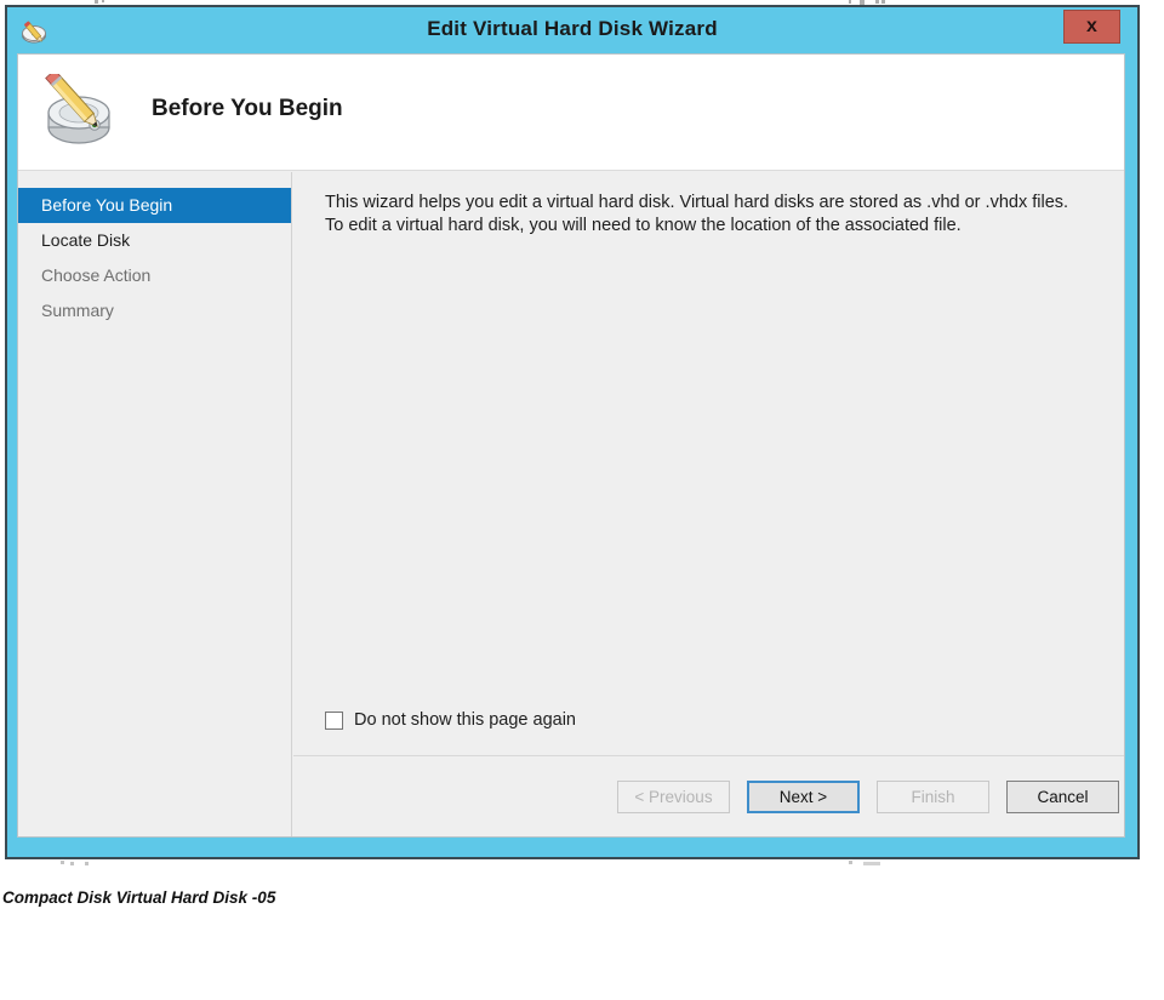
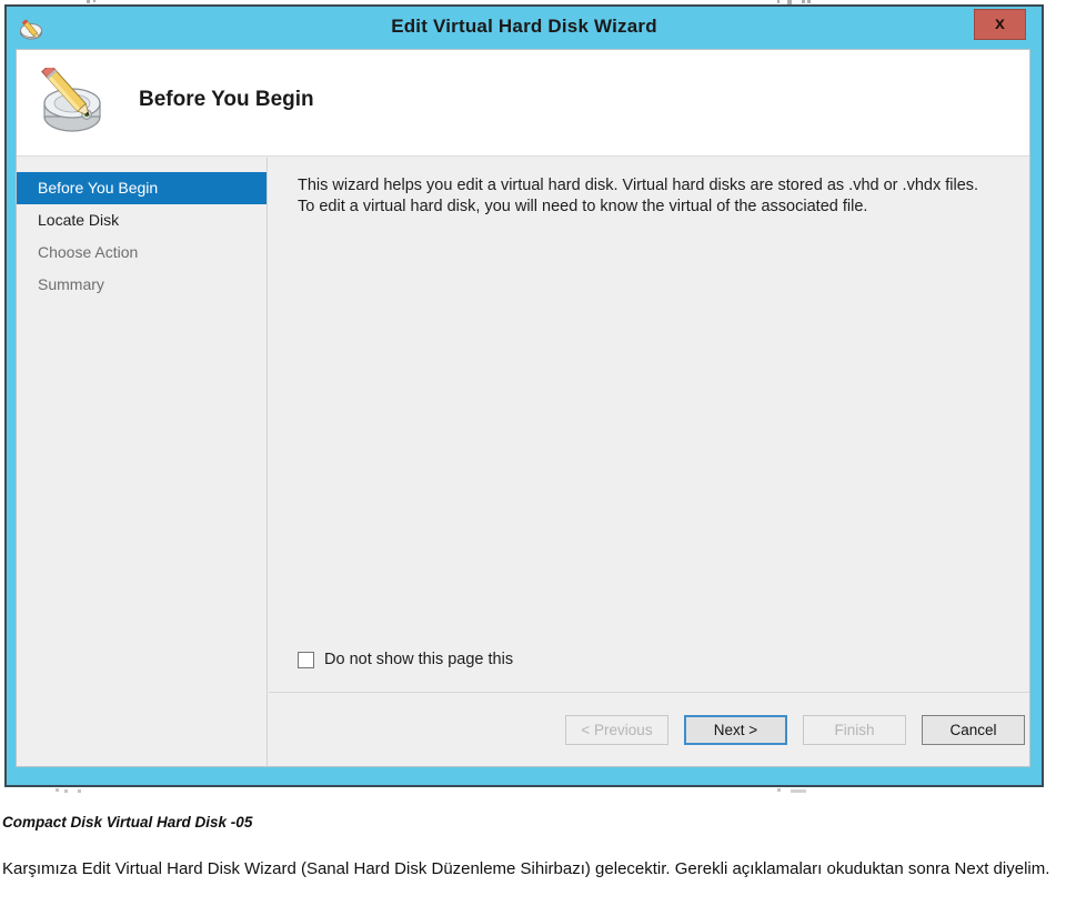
  Edit Virtual Hard Disk Wizard
  x
  Before You Begin
  Before You Begin
  Locate Disk
  Choose Action
  Summary
- This wizard helps you edit a virtual hard disk. Virtual hard disks are stored as .vhd or .vhdx files. To edit a virtual hard disk, you will need to know the location of the associated file.
+ This wizard helps you edit a virtual hard disk. Virtual hard disks are stored as .vhd or .vhdx files. To edit a virtual hard disk, you will need to know the virtual of the associated file.
- Do not show this page again
+ Do not show this page this
  < Previous
  Next >
  Finish
  Cancel
  Compact Disk Virtual Hard Disk -05
+ Karşımıza Edit Virtual Hard Disk Wizard (Sanal Hard Disk Düzenleme Sihirbazı) gelecektir. Gerekli açıklamaları okuduktan sonra Next diyelim.
